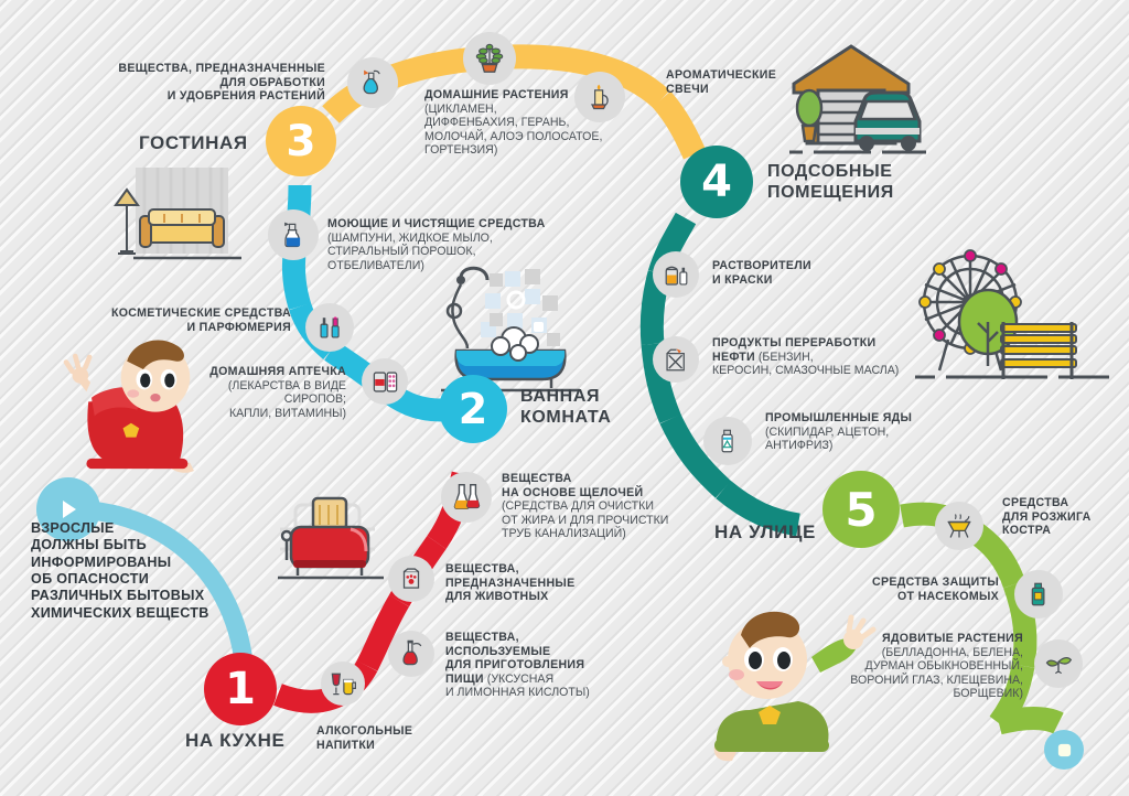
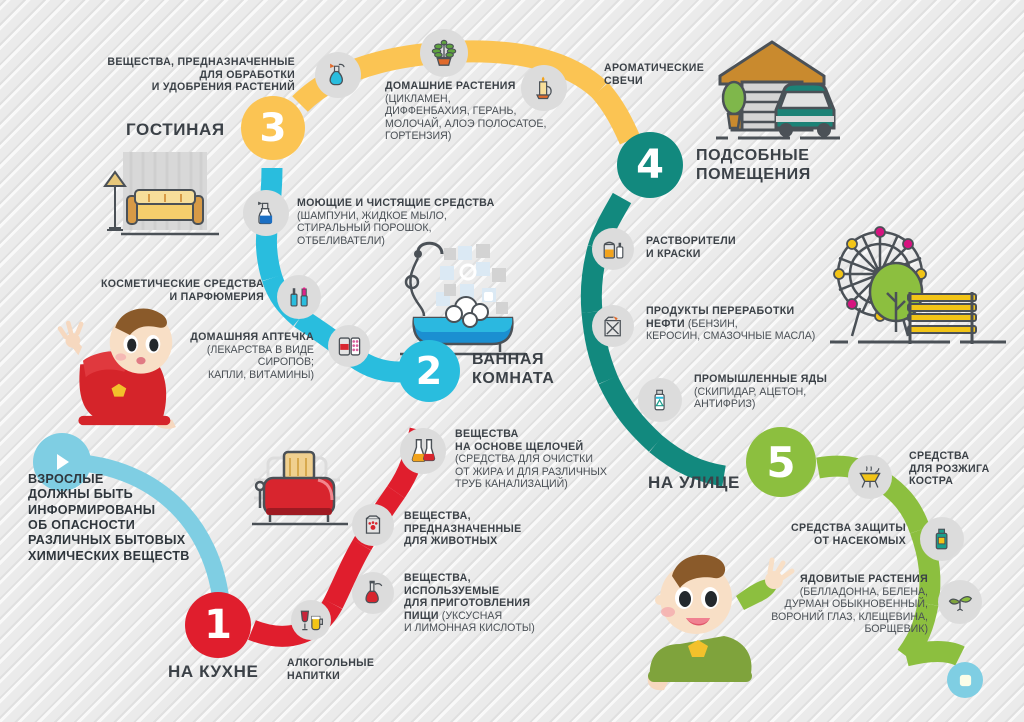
  ВЗРОСЛЫЕ
  ДОЛЖНЫ БЫТЬ
  ИНФОРМИРОВАНЫ
  ОБ ОПАСНОСТИ
  РАЗЛИЧНЫХ БЫТОВЫХ
  ХИМИЧЕСКИХ ВЕЩЕСТВ
  1
  НА КУХНЕ
  АЛКОГОЛЬНЫЕ
  НАПИТКИ
  ВЕЩЕСТВА,
  ИСПОЛЬЗУЕМЫЕ
  ДЛЯ ПРИГОТОВЛЕНИЯ
  ПИЩИ (УКСУСНАЯ
  И ЛИМОННАЯ КИСЛОТЫ)
  ВЕЩЕСТВА,
  ПРЕДНАЗНАЧЕННЫЕ
  ДЛЯ ЖИВОТНЫХ
  ВЕЩЕСТВА
  НА ОСНОВЕ ЩЕЛОЧЕЙ
  (СРЕДСТВА ДЛЯ ОЧИСТКИ
- ОТ ЖИРА И ДЛЯ ПРОЧИСТКИ
+ ОТ ЖИРА И ДЛЯ РАЗЛИЧНЫХ
  ТРУБ КАНАЛИЗАЦИЙ)
  2
  ВАННАЯ
  КОМНАТА
  ДОМАШНЯЯ АПТЕЧКА
  (ЛЕКАРСТВА В ВИДЕ
  СИРОПОВ;
  КАПЛИ, ВИТАМИНЫ)
  КОСМЕТИЧЕСКИЕ СРЕДСТВА
  И ПАРФЮМЕРИЯ
  МОЮЩИЕ И ЧИСТЯЩИЕ СРЕДСТВА
  (ШАМПУНИ, ЖИДКОЕ МЫЛО,
  СТИРАЛЬНЫЙ ПОРОШОК,
  ОТБЕЛИВАТЕЛИ)
  3
  ГОСТИНАЯ
  ВЕЩЕСТВА, ПРЕДНАЗНАЧЕННЫЕ
  ДЛЯ ОБРАБОТКИ
  И УДОБРЕНИЯ РАСТЕНИЙ
  ДОМАШНИЕ РАСТЕНИЯ
  (ЦИКЛАМЕН,
  ДИФФЕНБАХИЯ, ГЕРАНЬ,
  МОЛОЧАЙ, АЛОЭ ПОЛОСАТОЕ,
  ГОРТЕНЗИЯ)
  АРОМАТИЧЕСКИЕ
  СВЕЧИ
  4
  ПОДСОБНЫЕ
  ПОМЕЩЕНИЯ
  РАСТВОРИТЕЛИ
  И КРАСКИ
  ПРОДУКТЫ ПЕРЕРАБОТКИ
  НЕФТИ (БЕНЗИН,
  КЕРОСИН, СМАЗОЧНЫЕ МАСЛА)
  ПРОМЫШЛЕННЫЕ ЯДЫ
  (СКИПИДАР, АЦЕТОН,
  АНТИФРИЗ)
  5
  НА УЛИЦЕ
  СРЕДСТВА
  ДЛЯ РОЗЖИГА
  КОСТРА
  СРЕДСТВА ЗАЩИТЫ
  ОТ НАСЕКОМЫХ
  ЯДОВИТЫЕ РАСТЕНИЯ
  (БЕЛЛАДОННА, БЕЛЕНА,
  ДУРМАН ОБЫКНОВЕННЫЙ,
  ВОРОНИЙ ГЛАЗ, КЛЕЩЕВИНА,
  БОРЩЕВИК)
